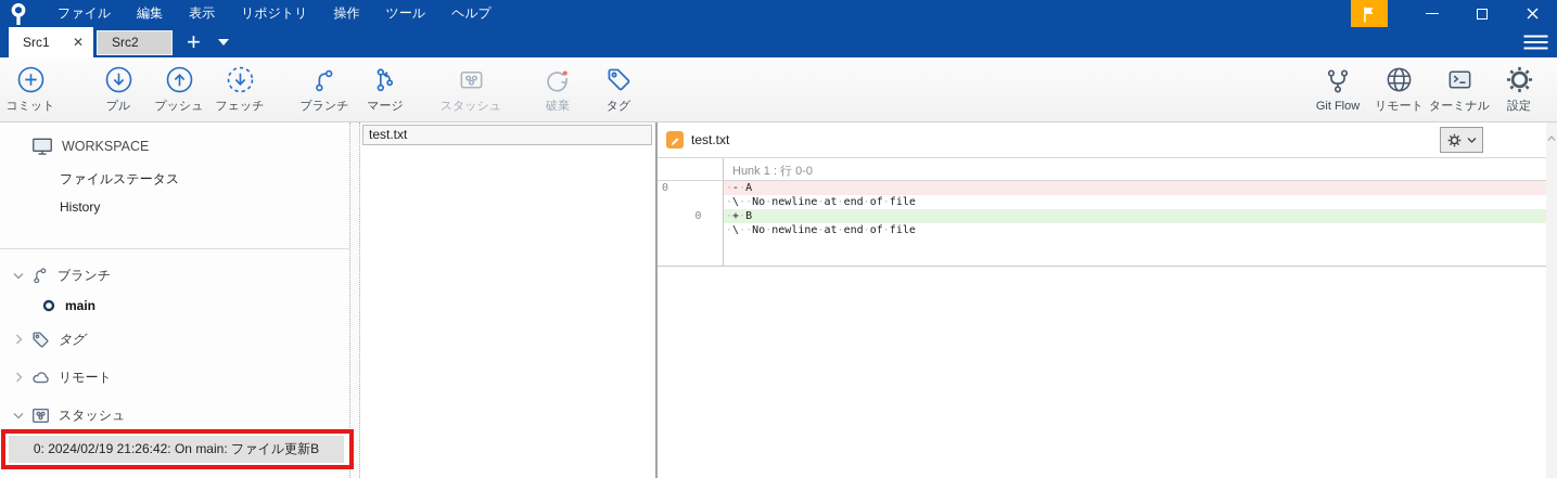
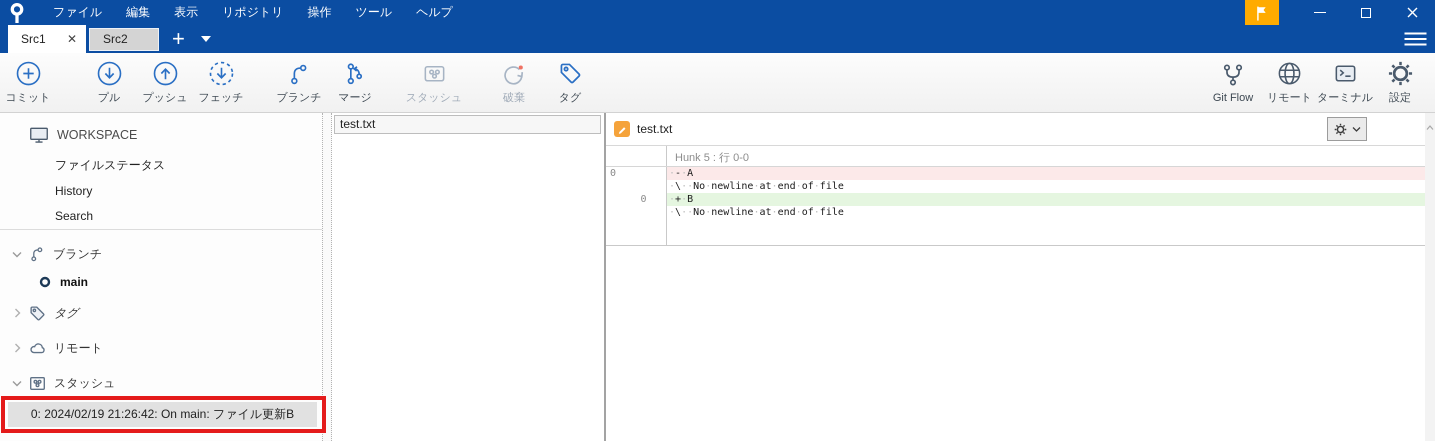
  ファイル
  編集
  表示
  リポジトリ
  操作
  ツール
  ヘルプ
  Src1
  ✕
  Src2
  +
  コミット
  プル
  プッシュ
  フェッチ
  ブランチ
  マージ
  スタッシュ
  破棄
  タグ
  Git Flow
  リモート
  ターミナル
  設定
  WORKSPACE
  ファイルステータス
  History
+ Search
  ブランチ
  main
  タグ
  リモート
  スタッシュ
  0: 2024/02/19 21:26:42: On main: ファイル更新B
  test.txt
  test.txt
- Hunk 1 : 行 0-0
+ Hunk 5 : 行 0-0
  0
  0
  ·-·A
  ·\··No·newline·at·end·of·file
  ·+·B
  ·\··No·newline·at·end·of·file
